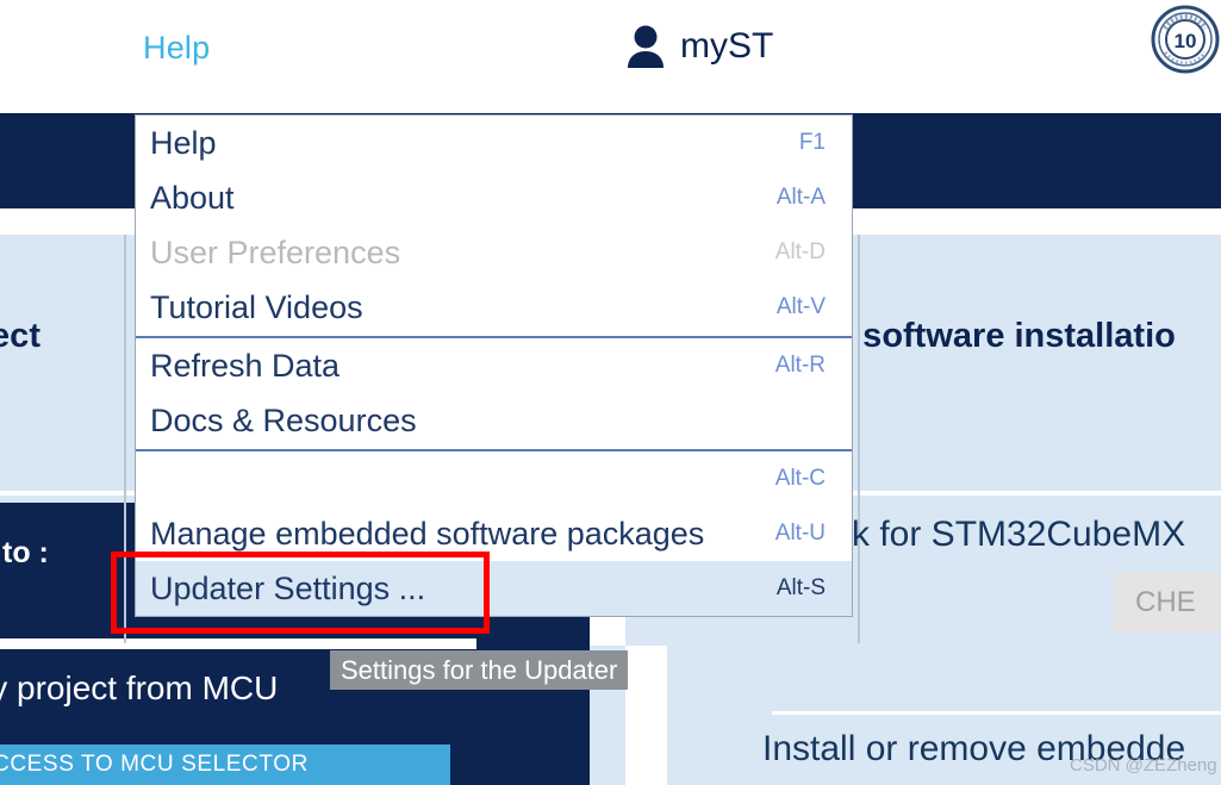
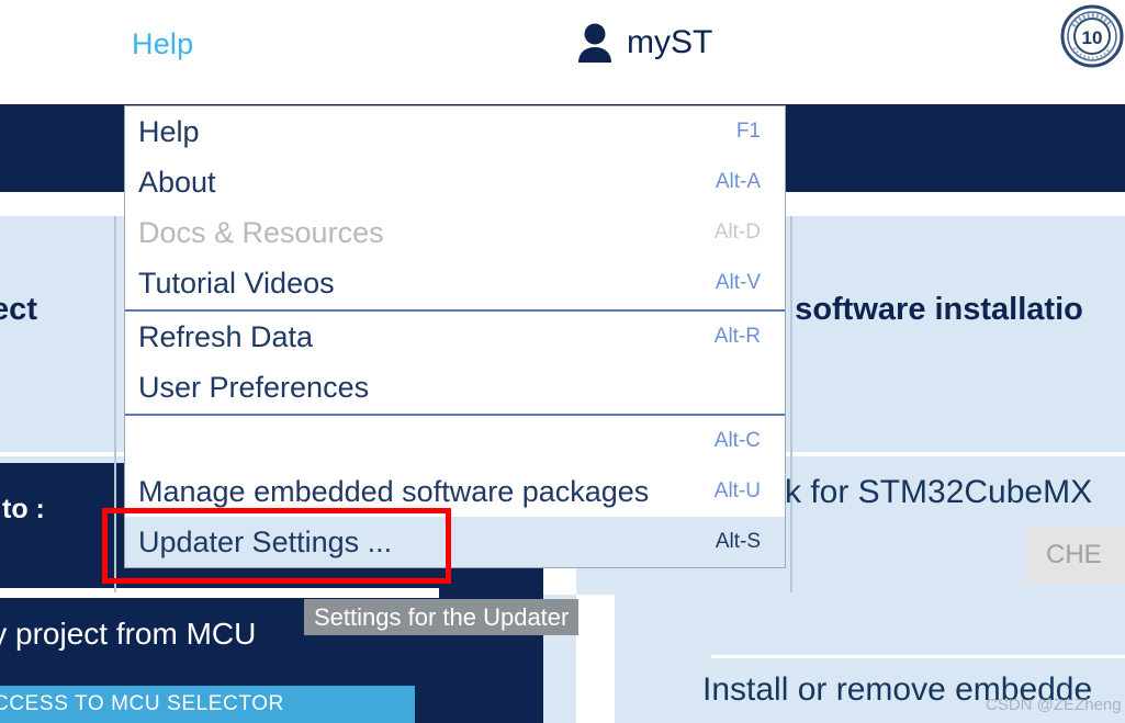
  Help
  myST
  10
  ect
  software installatio
  to :
  k for STM32CubeMX
  project from MCU
  Install or remove embedde
  CHE
  CCESS TO MCU SELECTOR
  Help
  F1
  About
  Alt-A
- User Preferences
+ Docs & Resources
  Alt-D
  Tutorial Videos
  Alt-V
  Refresh Data
  Alt-R
- Docs & Resources
+ User Preferences
  Alt-C
  Manage embedded software packages
  Alt-U
  Updater Settings ...
  Alt-S
  Settings for the Updater
  CSDN @ZEZheng
